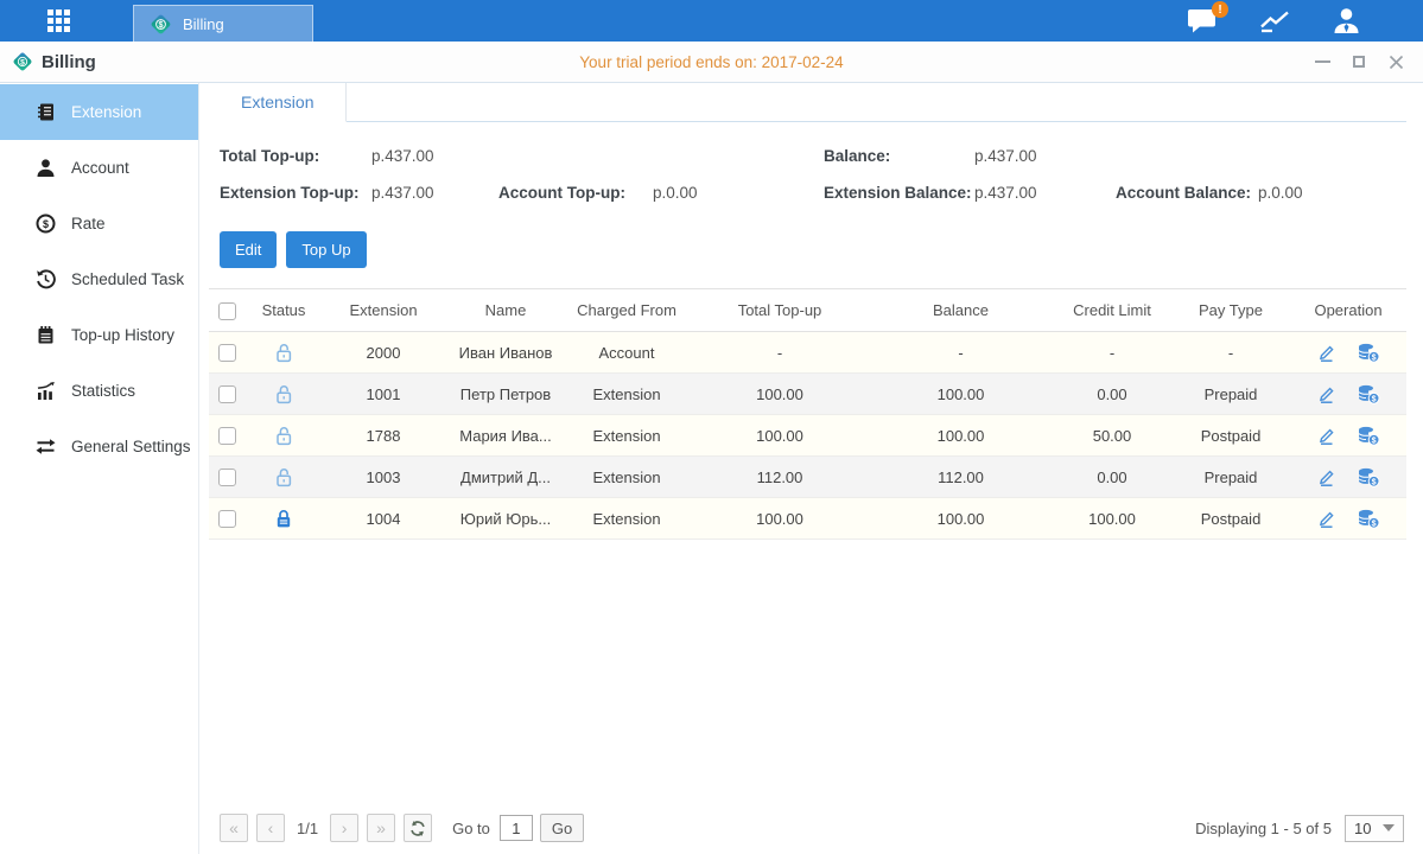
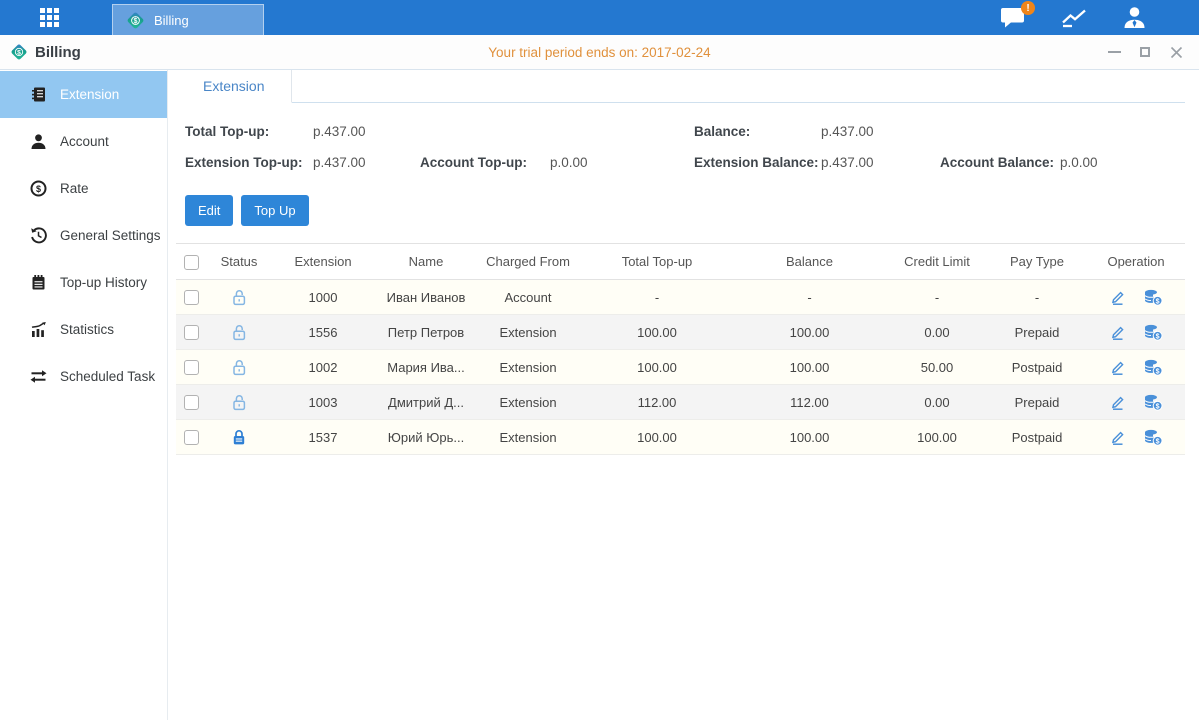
  $
  Billing
  !
  Billing
  Your trial period ends on: 2017-02-24
  Extension
  Account
  $
  Rate
- Scheduled Task
+ General Settings
  Top-up History
  Statistics
- General Settings
+ Scheduled Task
  Extension
  Total Top-up:
  p.437.00
  Extension Top-up:
  p.437.00
  Account Top-up:
  p.0.00
  Balance:
  p.437.00
  Extension Balance:
  p.437.00
  Account Balance:
  p.0.00
  Edit
  Top Up
  	Status	Extension	Name	Charged From	Total Top-up	Balance	Credit Limit	Pay Type	Operation
- 		2000	Иван Иванов	Account	-	-	-	-
+ 		1000	Иван Иванов	Account	-	-	-	-
- 		1001	Петр Петров	Extension	100.00	100.00	0.00	Prepaid
+ 		1556	Петр Петров	Extension	100.00	100.00	0.00	Prepaid
- 		1788	Мария Ива...	Extension	100.00	100.00	50.00	Postpaid
+ 		1002	Мария Ива...	Extension	100.00	100.00	50.00	Postpaid
  		1003	Дмитрий Д...	Extension	112.00	112.00	0.00	Prepaid
- 		1004	Юрий Юрь...	Extension	100.00	100.00	100.00	Postpaid
+ 		1537	Юрий Юрь...	Extension	100.00	100.00	100.00	Postpaid
- «
- ‹
- 1/1
- ›
- »
- Go to
- 1
- Go
- Displaying 1 - 5 of 5
- 10
